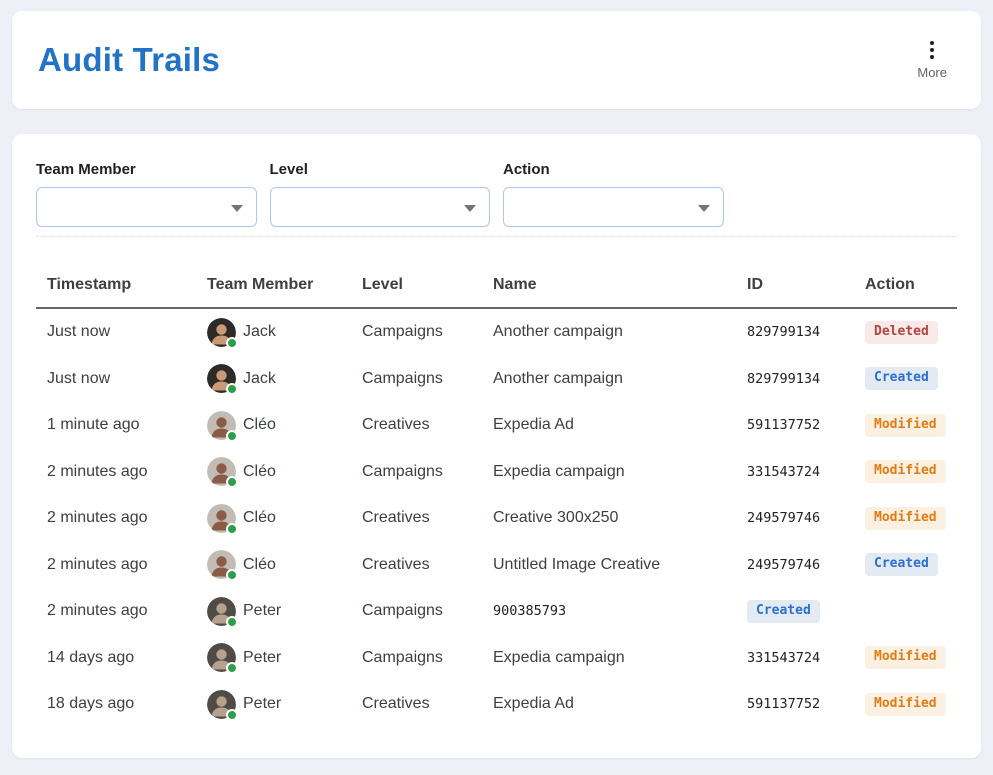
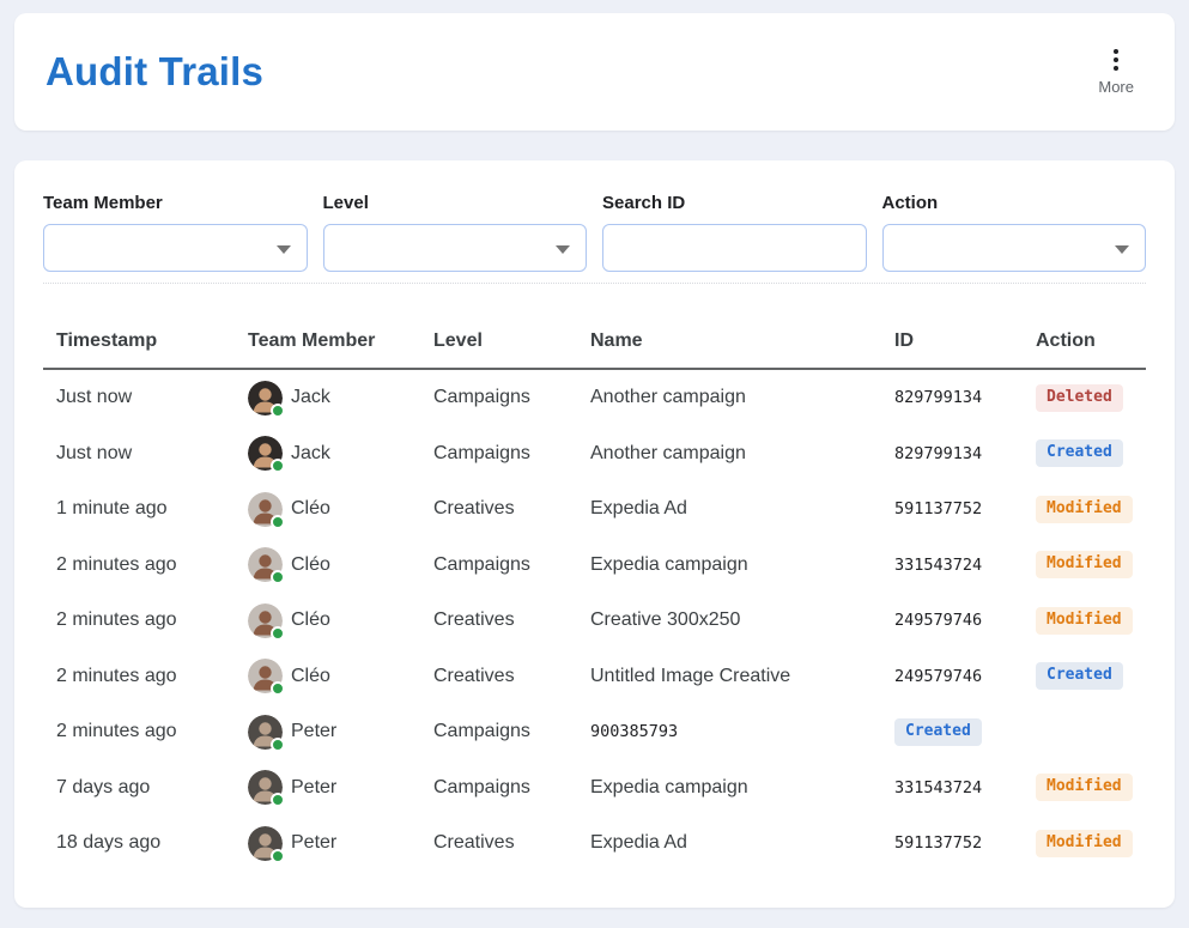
  Audit Trails
  More
  Team Member
  Level
+ Search ID
  Action
  Timestamp
  Team Member
  Level
  Name
  ID
  Action
  Just now
  Jack
  Campaigns
  Another campaign
  829799134
  Deleted
  Just now
  Jack
  Campaigns
  Another campaign
  829799134
  Created
  1 minute ago
  Cléo
  Creatives
  Expedia Ad
  591137752
  Modified
  2 minutes ago
  Cléo
  Campaigns
  Expedia campaign
  331543724
  Modified
  2 minutes ago
  Cléo
  Creatives
  Creative 300x250
  249579746
  Modified
  2 minutes ago
  Cléo
  Creatives
  Untitled Image Creative
  249579746
  Created
  2 minutes ago
  Peter
  Campaigns
  900385793
  Created
- 14 days ago
+ 7 days ago
  Peter
  Campaigns
  Expedia campaign
  331543724
  Modified
  18 days ago
  Peter
  Creatives
  Expedia Ad
  591137752
  Modified
